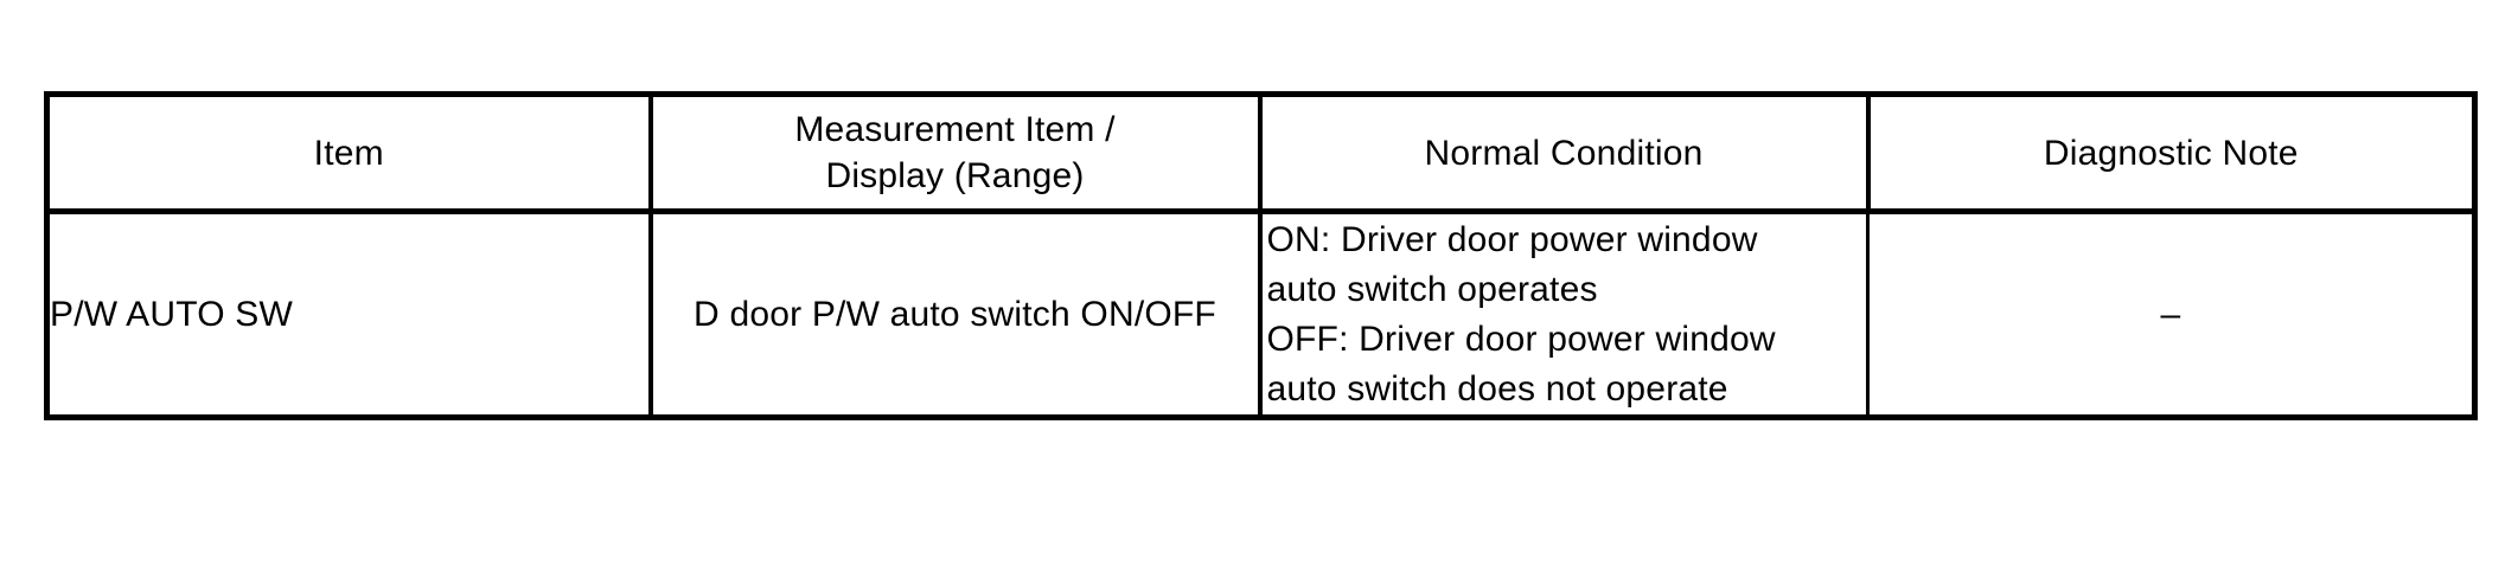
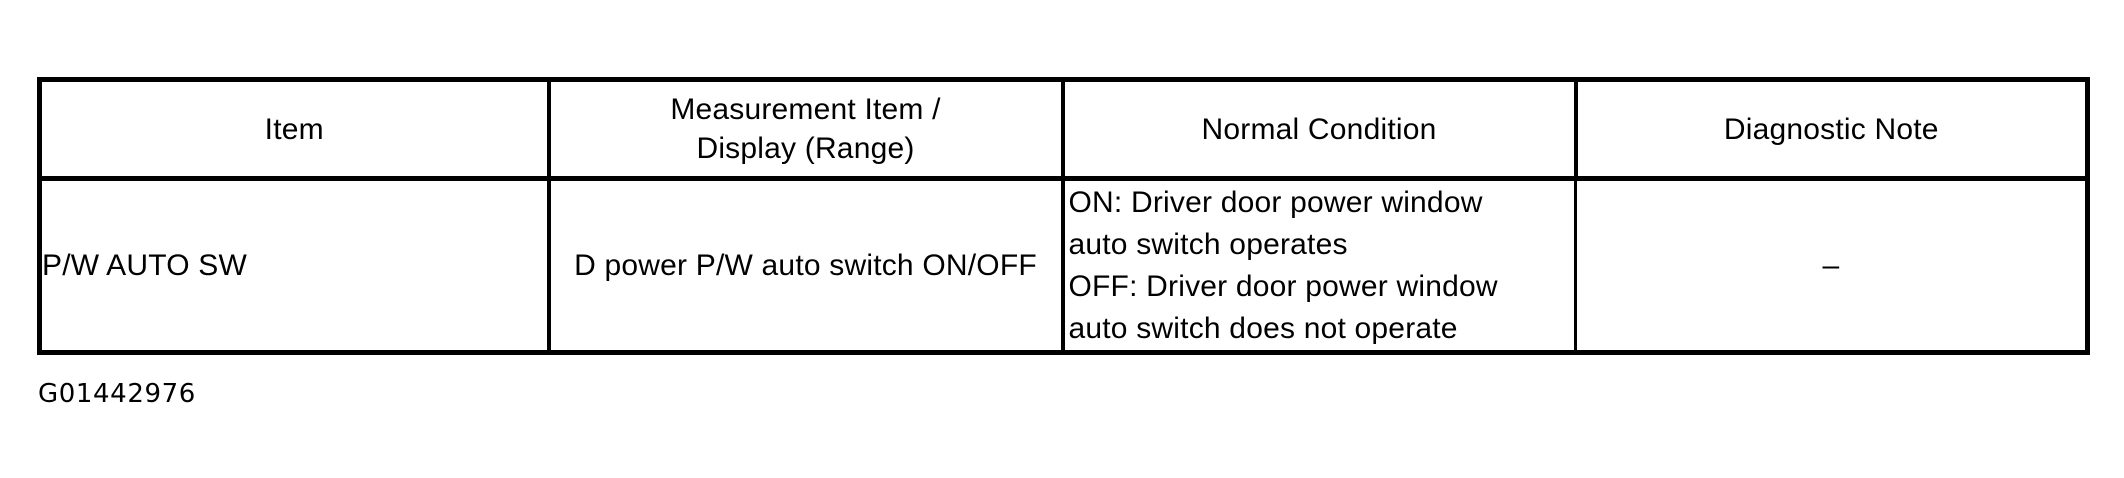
  Item	Measurement Item / Display (Range)	Normal Condition	Diagnostic Note
- P/W AUTO SW	D door P/W auto switch ON/OFF	ON: Driver door power window auto switch operates OFF: Driver door power window auto switch does not operate	–
+ P/W AUTO SW	D power P/W auto switch ON/OFF	ON: Driver door power window auto switch operates OFF: Driver door power window auto switch does not operate	–
+ G01442976
